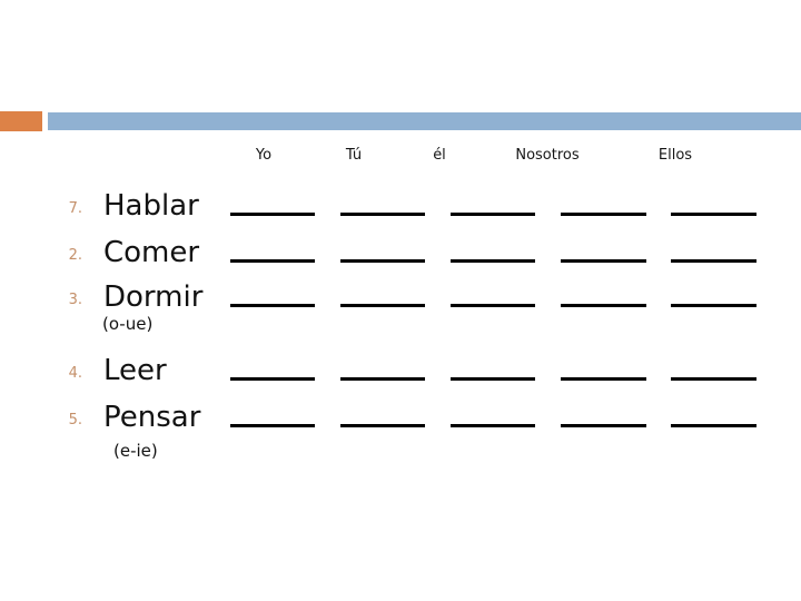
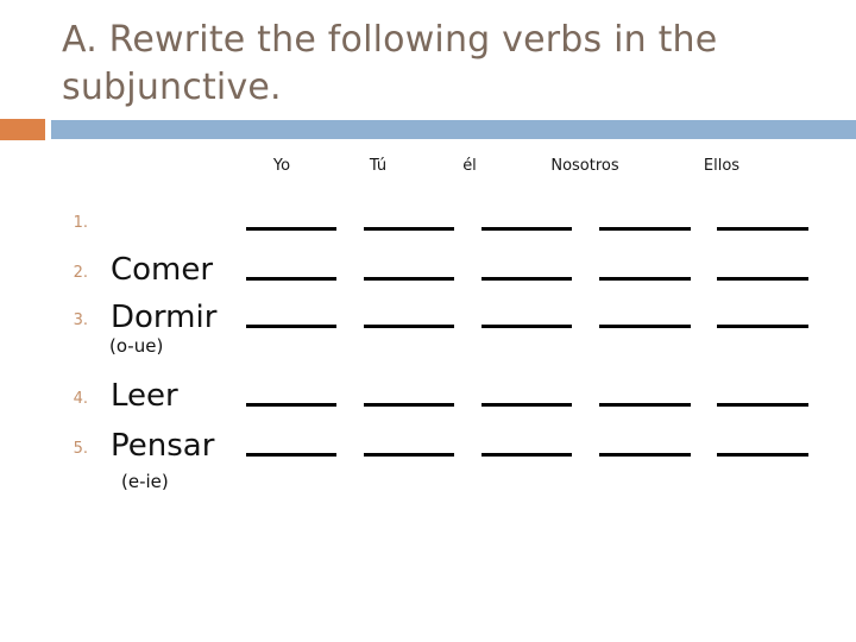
+ A. Rewrite the following verbs in the subjunctive.
  Yo
  Tú
  él
  Nosotros
  Ellos
- 7.
+ 1.
- Hablar
  2.
  Comer
  3.
  Dormir
  4.
  Leer
  5.
  Pensar
  (o-ue)
  (e-ie)
